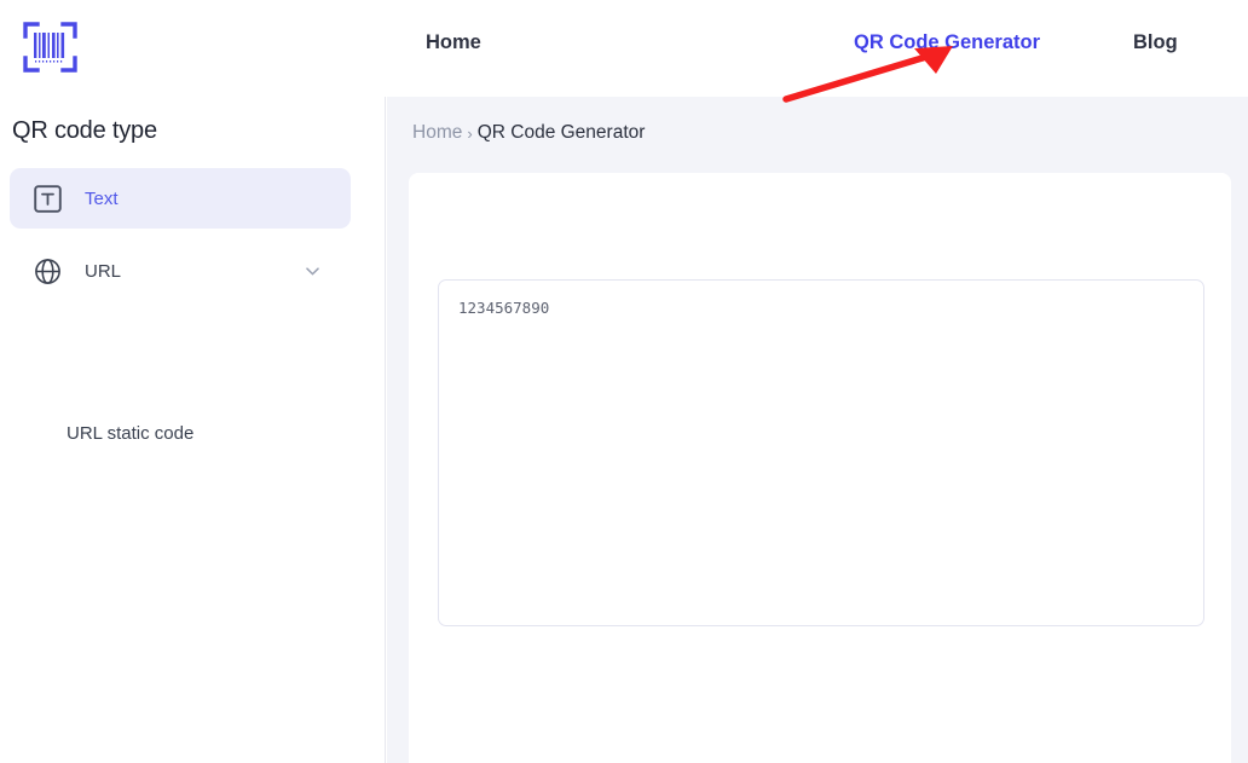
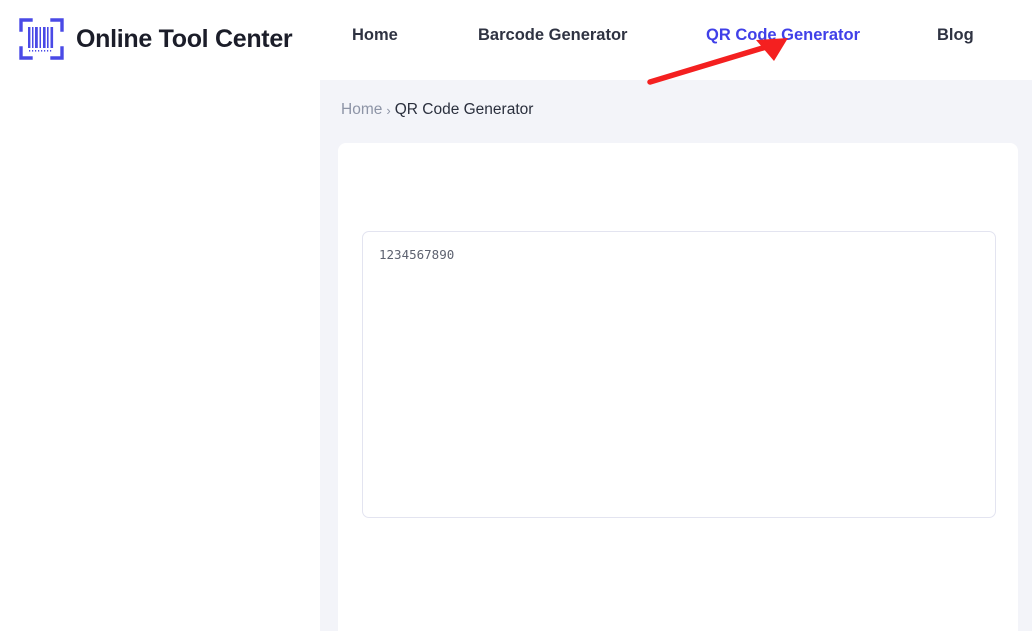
+ Online Tool Center
  Home
+ Barcode Generator
  QR Code Generator
  Blog
- QR code type
- Text
- URL
- URL static code
  Home
  ›
  QR Code Generator
  1234567890
